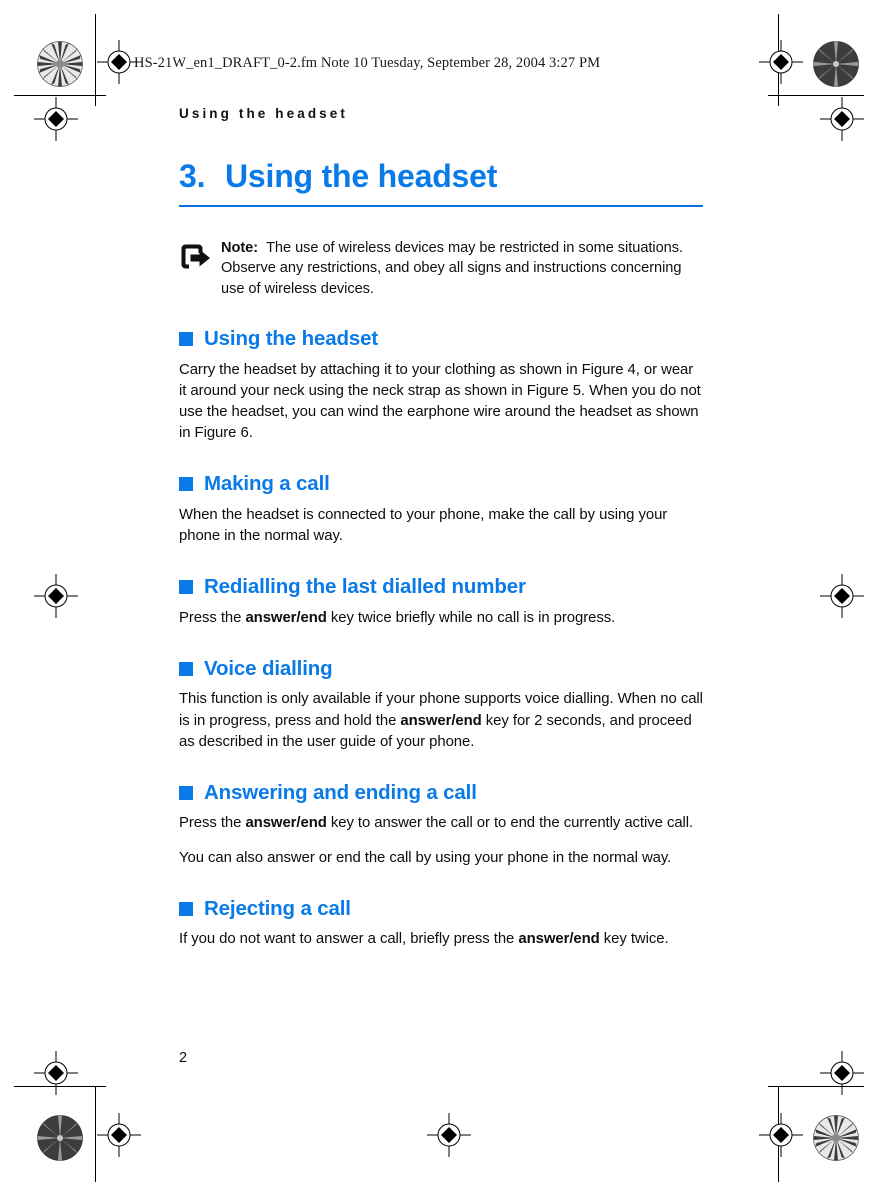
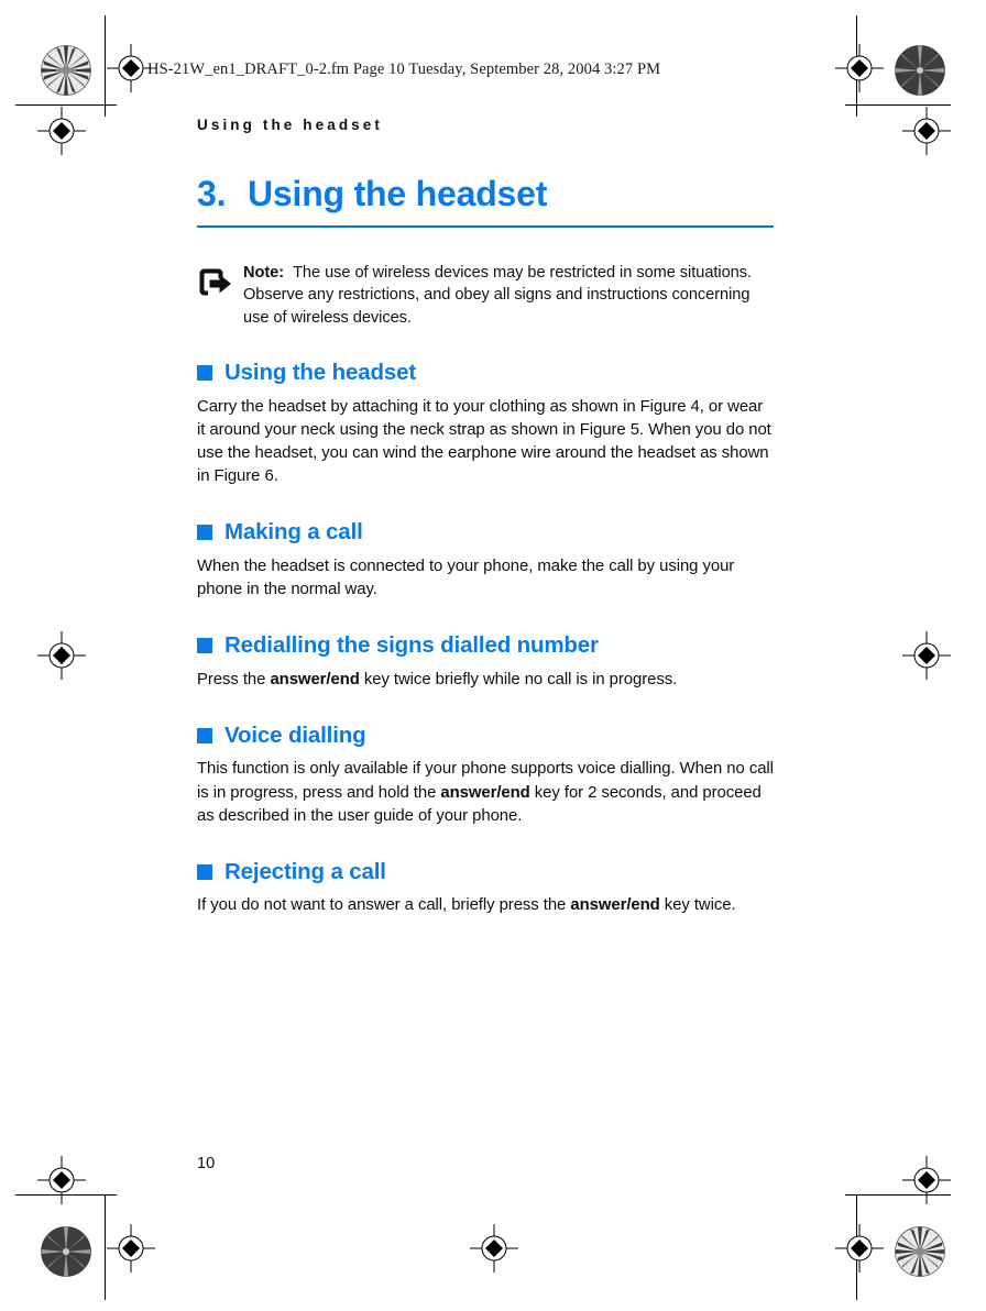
- HS-21W_en1_DRAFT_0-2.fm Note 10 Tuesday, September 28, 2004 3:27 PM
+ HS-21W_en1_DRAFT_0-2.fm Page 10 Tuesday, September 28, 2004 3:27 PM
  Using the headset
  3.
  Using the headset
  Note: The use of wireless devices may be restricted in some situations. Observe any restrictions, and obey all signs and instructions concerning use of wireless devices.
  Using the headset
  Carry the headset by attaching it to your clothing as shown in Figure 4, or wear it around your neck using the neck strap as shown in Figure 5. When you do not use the headset, you can wind the earphone wire around the headset as shown in Figure 6.
  Making a call
  When the headset is connected to your phone, make the call by using your phone in the normal way.
- Redialling the last dialled number
+ Redialling the signs dialled number
  Press the answer/end key twice briefly while no call is in progress.
  Voice dialling
  This function is only available if your phone supports voice dialling. When no call is in progress, press and hold the answer/end key for 2 seconds, and proceed as described in the user guide of your phone.
- Answering and ending a call
- Press the answer/end key to answer the call or to end the currently active call.
- You can also answer or end the call by using your phone in the normal way.
  Rejecting a call
  If you do not want to answer a call, briefly press the answer/end key twice.
- 2
+ 10
